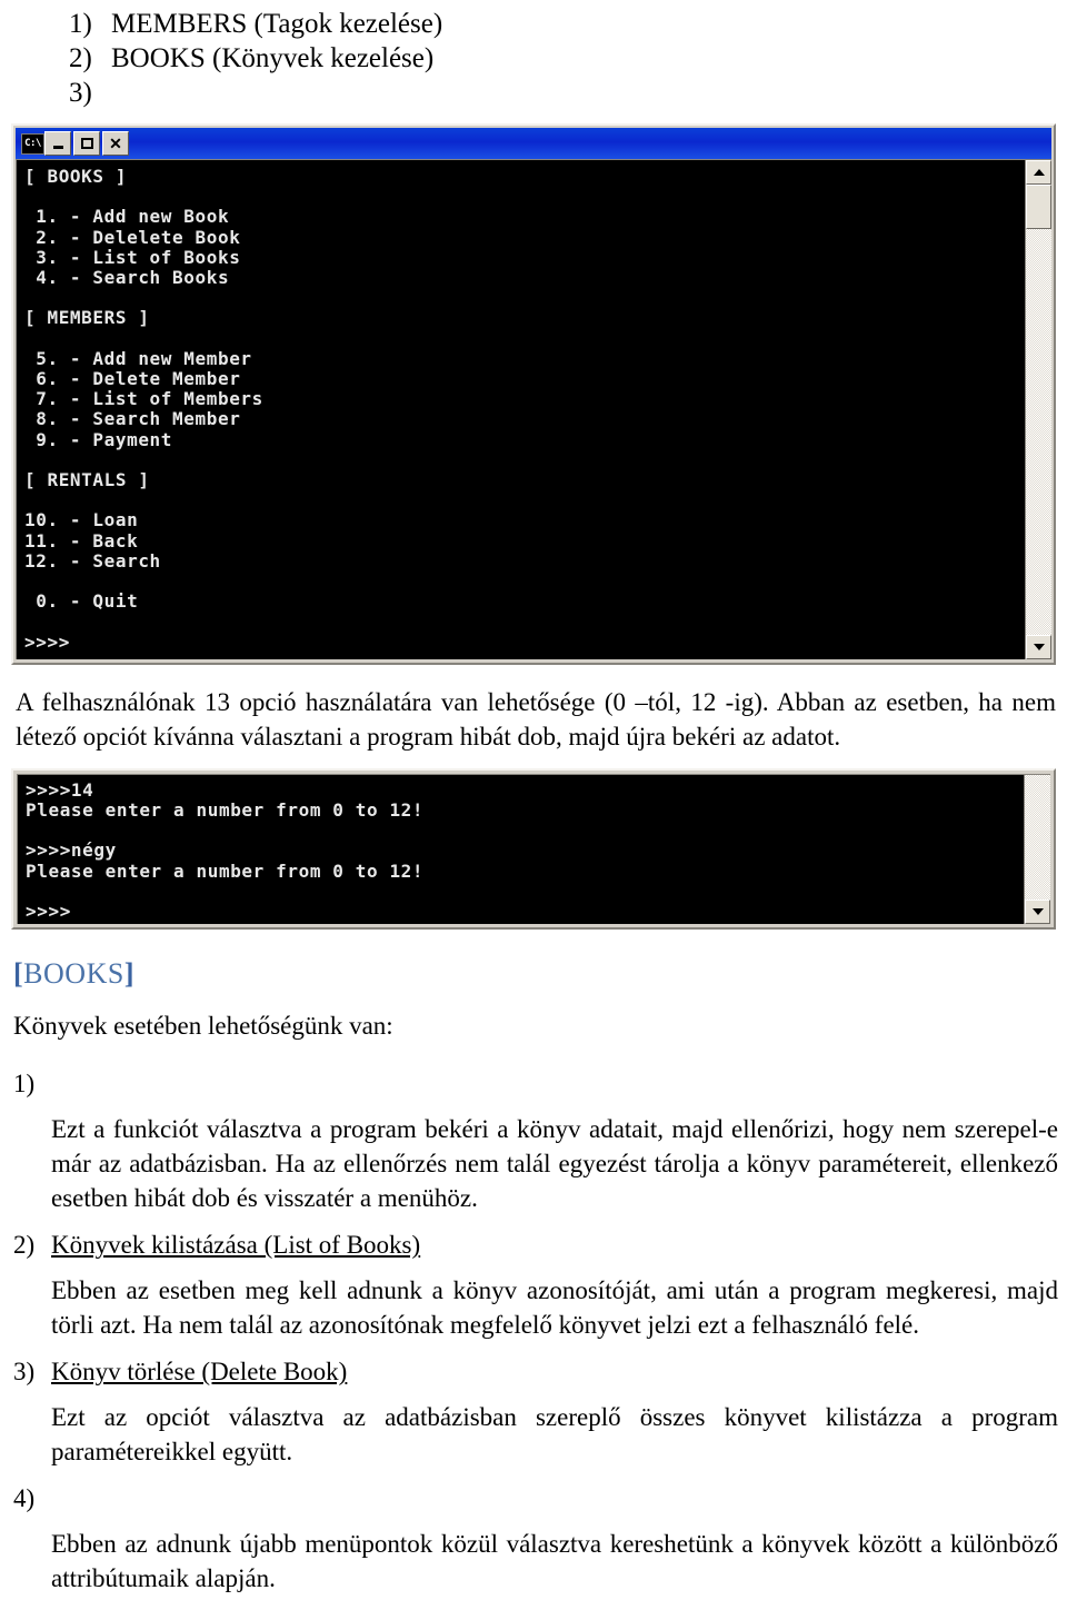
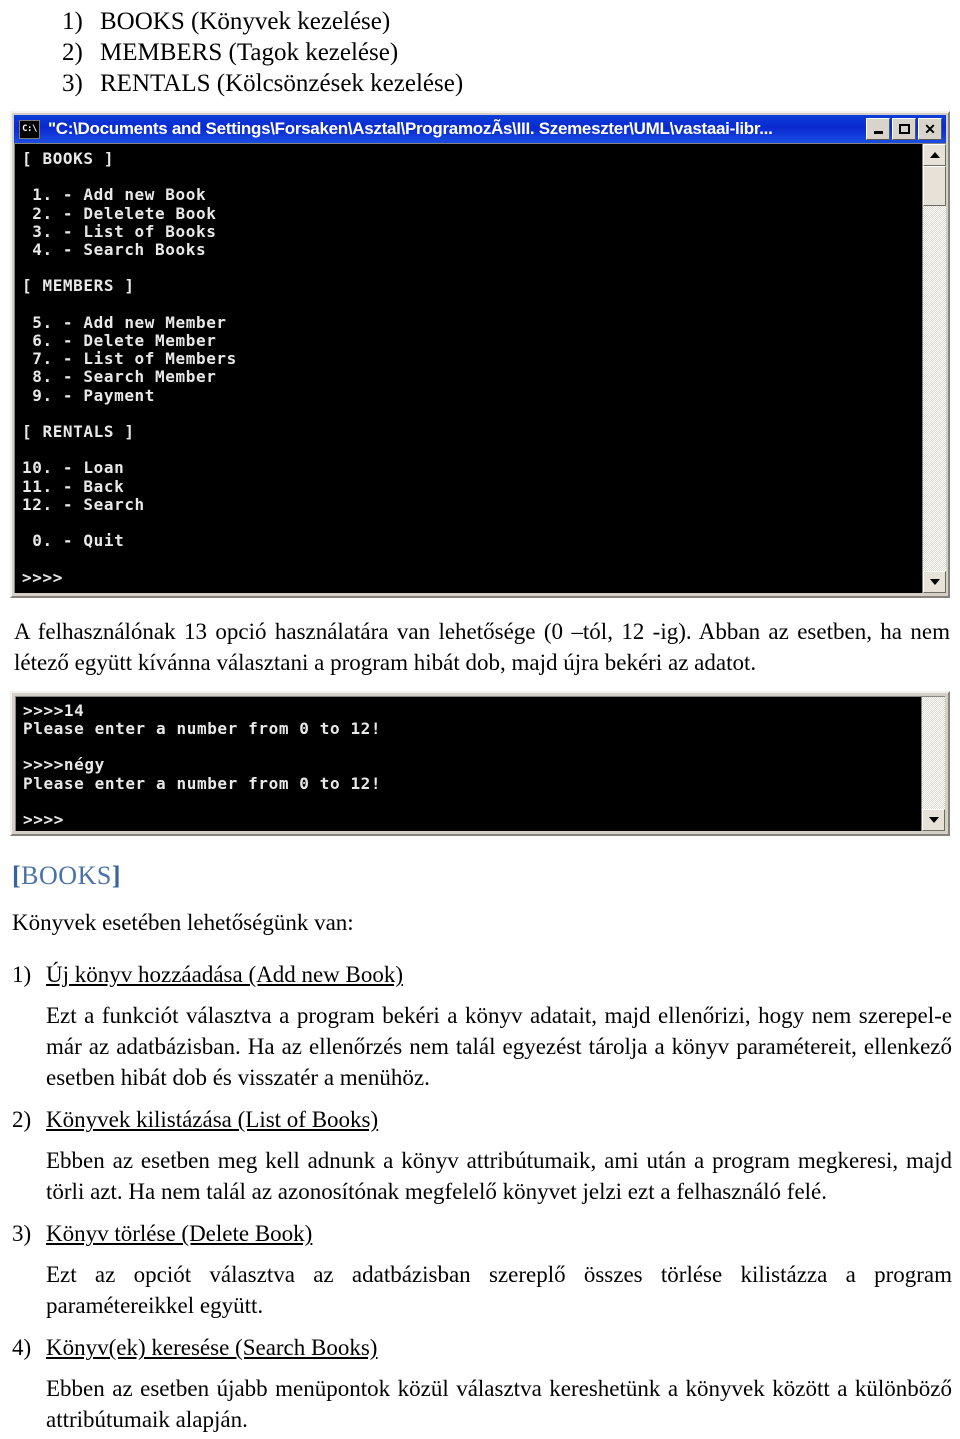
  1)
- MEMBERS (Tagok kezelése)
+ BOOKS (Könyvek kezelése)
  2)
- BOOKS (Könyvek kezelése)
+ MEMBERS (Tagok kezelése)
  3)
+ RENTALS (Kölcsönzések kezelése)
  C:\
+ "C:\Documents and Settings\Forsaken\Asztal\ProgramozÃs\III. Szemeszter\UML\vastaai-libr...
  ✕
  [ BOOKS ]
  1. - Add new Book
  2. - Delelete Book
  3. - List of Books
  4. - Search Books
  [ MEMBERS ]
  5. - Add new Member
  6. - Delete Member
  7. - List of Members
  8. - Search Member
  9. - Payment
  [ RENTALS ]
  10. - Loan
  11. - Back
  12. - Search
  0. - Quit
  >>>>
- A felhasználónak 13 opció használatára van lehetősége (0 –tól, 12 -ig). Abban az esetben, ha nem létező opciót kívánna választani a program hibát dob, majd újra bekéri az adatot.
+ A felhasználónak 13 opció használatára van lehetősége (0 –tól, 12 -ig). Abban az esetben, ha nem létező együtt kívánna választani a program hibát dob, majd újra bekéri az adatot.
  >>>>14
  Please enter a number from 0 to 12!
  >>>>négy
  Please enter a number from 0 to 12!
  >>>>
  [BOOKS]
  Könyvek esetében lehetőségünk van:
  1)
+ Új könyv hozzáadása (Add new Book)
  Ezt a funkciót választva a program bekéri a könyv adatait, majd ellenőrizi, hogy nem szerepel-e már az adatbázisban. Ha az ellenőrzés nem talál egyezést tárolja a könyv paramétereit, ellenkező esetben hibát dob és visszatér a menühöz.
  2)
  Könyvek kilistázása (List of Books)
- Ebben az esetben meg kell adnunk a könyv azonosítóját, ami után a program megkeresi, majd törli azt. Ha nem talál az azonosítónak megfelelő könyvet jelzi ezt a felhasználó felé.
+ Ebben az esetben meg kell adnunk a könyv attribútumaik, ami után a program megkeresi, majd törli azt. Ha nem talál az azonosítónak megfelelő könyvet jelzi ezt a felhasználó felé.
  3)
  Könyv törlése (Delete Book)
- Ezt az opciót választva az adatbázisban szereplő összes könyvet kilistázza a program paramétereikkel együtt.
+ Ezt az opciót választva az adatbázisban szereplő összes törlése kilistázza a program paramétereikkel együtt.
  4)
+ Könyv(ek) keresése (Search Books)
- Ebben az adnunk újabb menüpontok közül választva kereshetünk a könyvek között a különböző attribútumaik alapján.
+ Ebben az esetben újabb menüpontok közül választva kereshetünk a könyvek között a különböző attribútumaik alapján.
